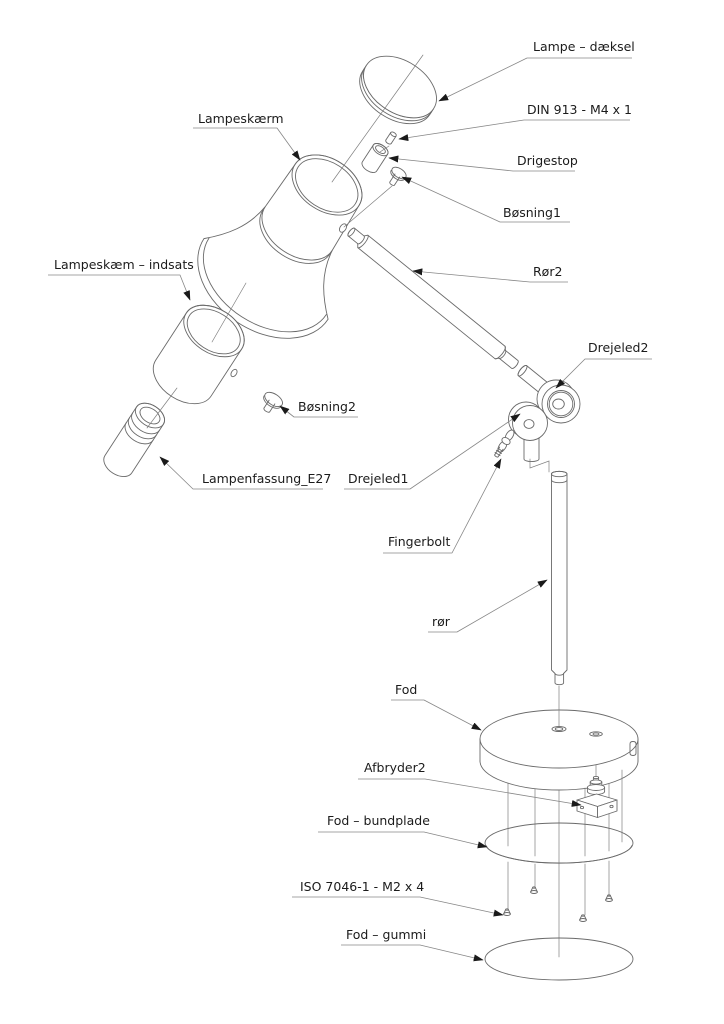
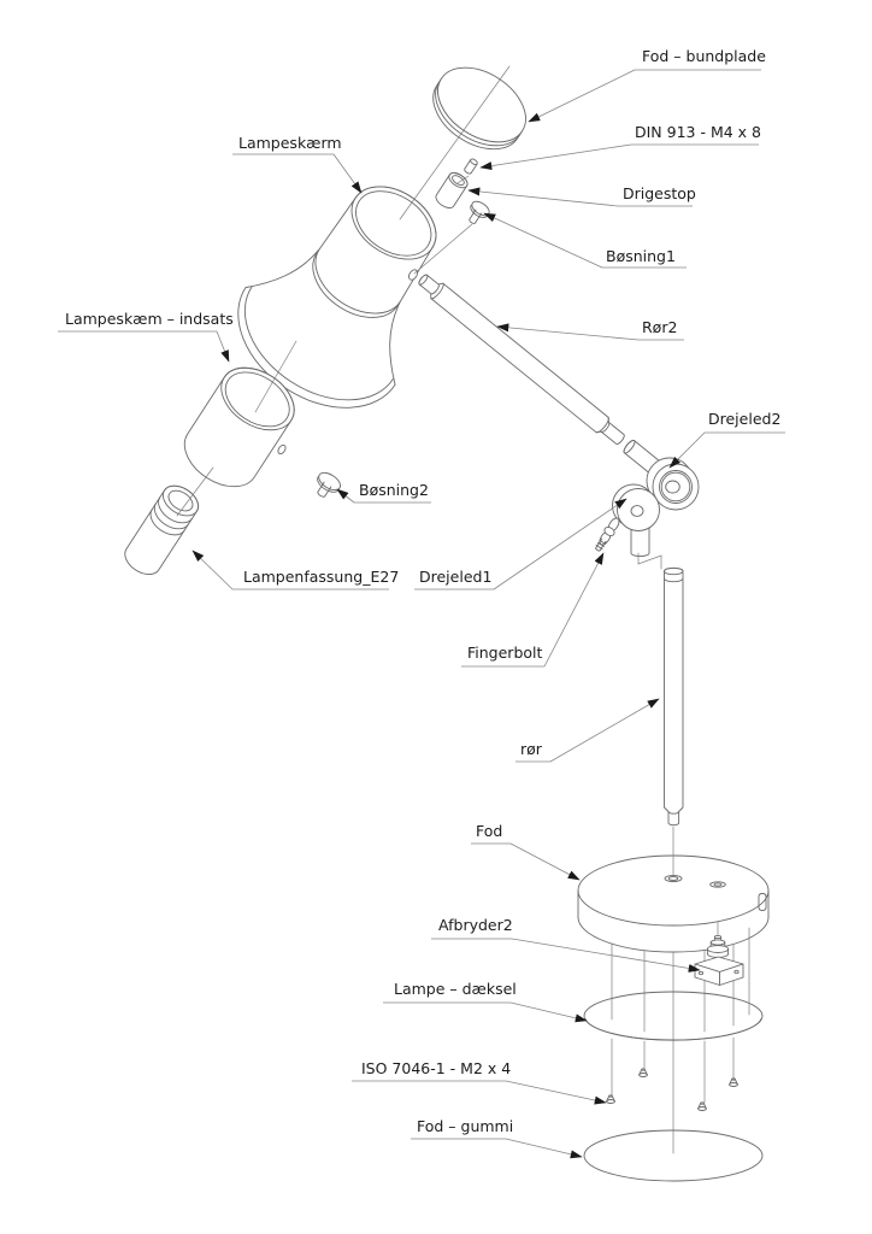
- Lampe – dæksel
+ Fod – bundplade
- DIN 913 - M4 x 1
+ DIN 913 - M4 x 8
  Drigestop
  Bøsning1
  Lampeskærm
  Lampeskæm – indsats
  Rør2
  Drejeled2
  Bøsning2
  Drejeled1
  Lampenfassung_E27
  Fingerbolt
  rør
  Fod
  Afbryder2
- Fod – bundplade
+ Lampe – dæksel
  ISO 7046-1 - M2 x 4
  Fod – gummi
